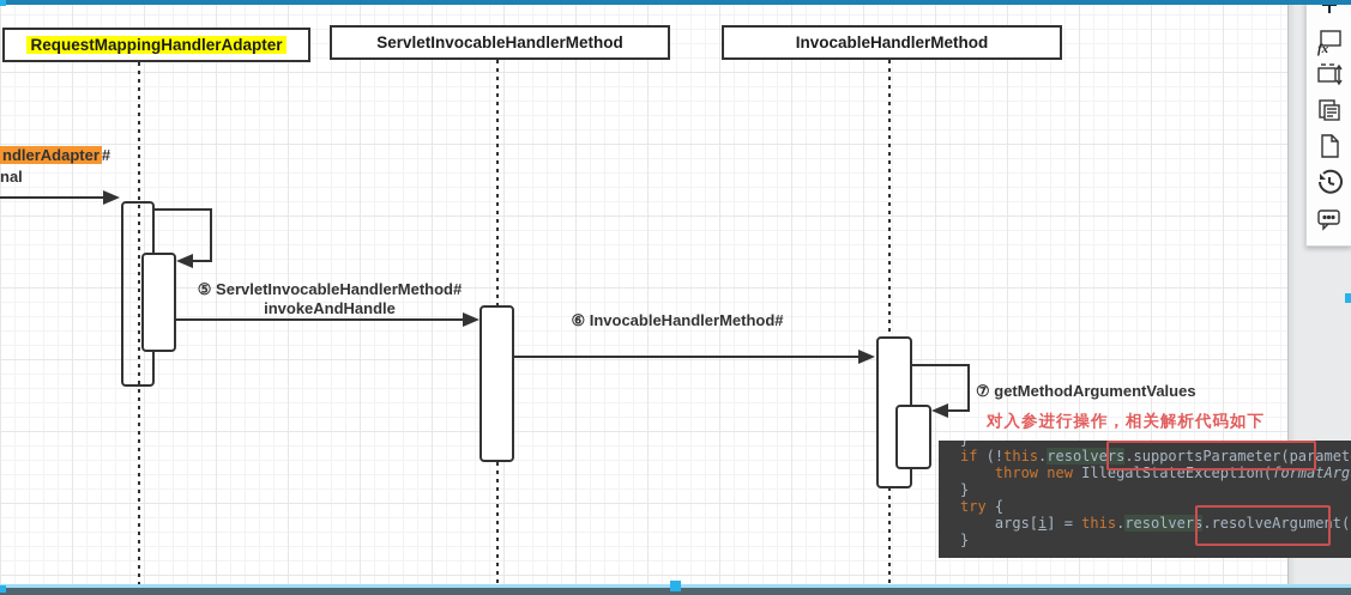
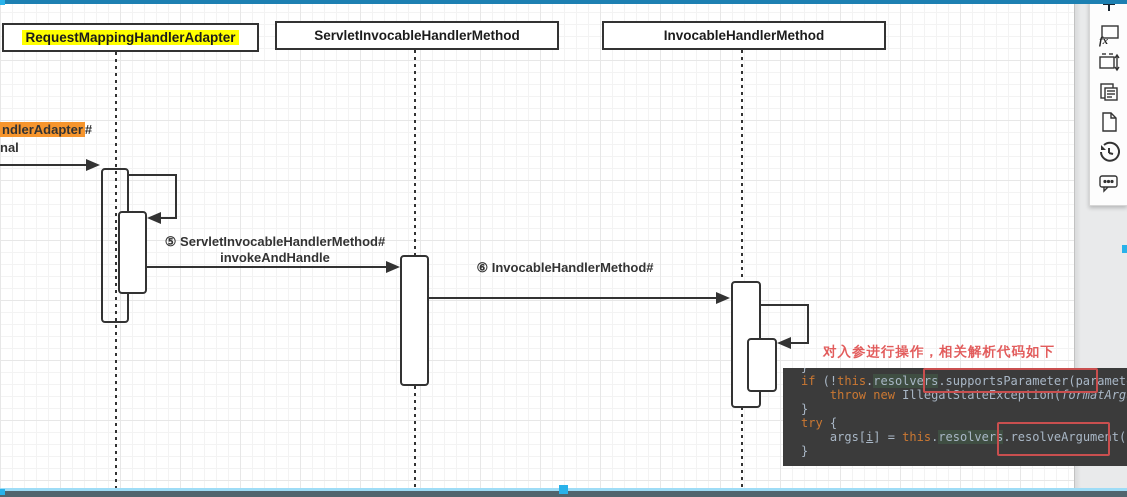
  fx
  RequestMappingHandlerAdapter
  ServletInvocableHandlerMethod
  InvocableHandlerMethod
  ndlerAdapter #
  nal
  ⑤ ServletInvocableHandlerMethod#
  invokeAndHandle
  ⑥ InvocableHandlerMethod#
- ⑦ getMethodArgumentValues
  对入参进行操作，相关解析代码如下
  if (!this.resolvers.supportsParameter(paramet
  throw new IllegalStateException(formatArg
  }
  try {
  args[i] = this.resolvers.resolveArgument(
  }
